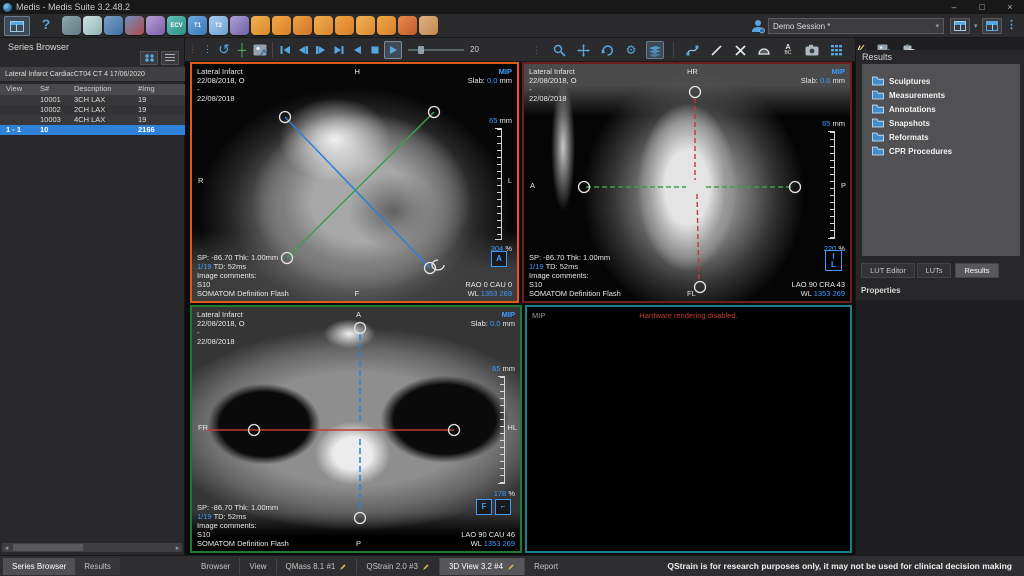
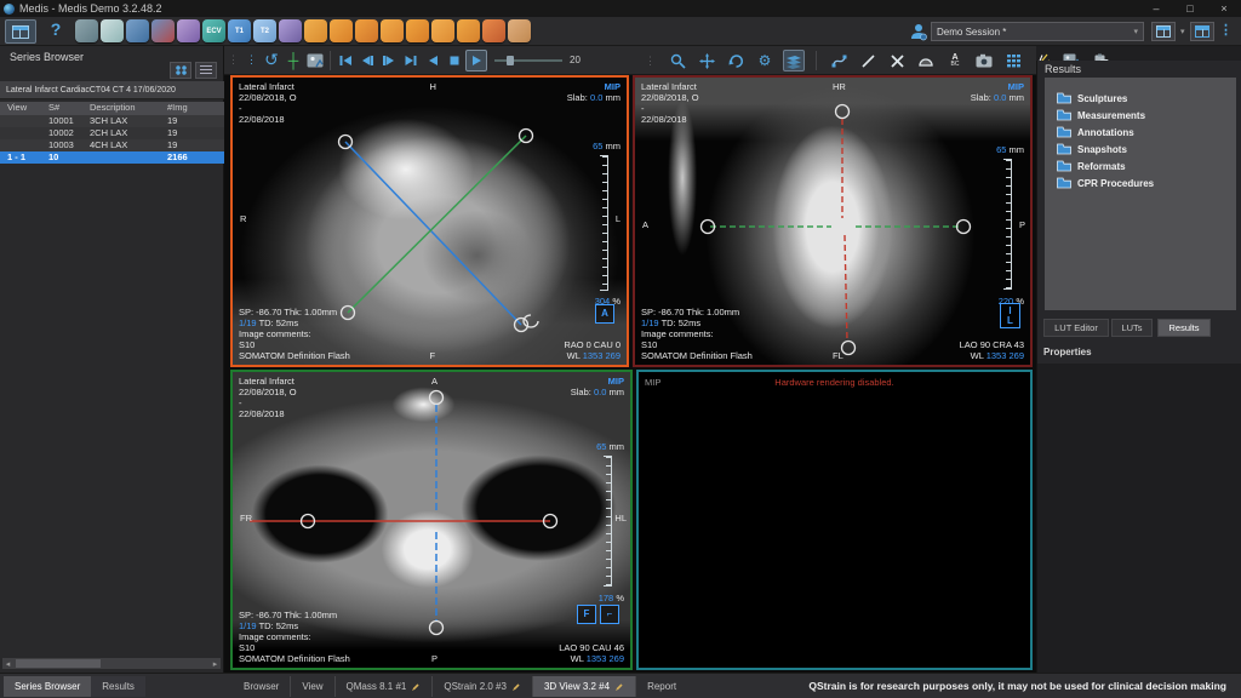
- Medis - Medis Suite 3.2.48.2
+ Medis - Medis Demo 3.2.48.2
  –
  □
  ×
  ?
  Demo Session *
  ⋮
  ⋮
  ⋮
  ↺
  ┼
  20
  ⋮
  ⚙
  Series Browser
  View
  S#
  Description
  #Img
  10001
  3CH LAX
  19
  10002
  2CH LAX
  19
  10003
  4CH LAX
  19
  1 - 1
  10
  2166
  Lateral Infarct
  22/08/2018, O
  -
  22/08/2018
  H
  MIP
  Slab: 0.0 mm
  R
  65 mm
  L
  304 %
  SP: -86.70 Thk: 1.00mm
  1/19 TD: 52ms
  Image comments:
  S10
  SOMATOM Definition Flash
  F
  A
  RAO 0 CAU 0
  WL 1353 269
  Lateral Infarct
  22/08/2018, O
  -
  22/08/2018
  HR
  MIP
  Slab: 0.0 mm
  A
  65 mm
  P
  220 %
  SP: -86.70 Thk: 1.00mm
  1/19 TD: 52ms
  Image comments:
  S10
  SOMATOM Definition Flash
  FL
  I
  L
  LAO 90 CRA 43
  WL 1353 269
  Lateral Infarct
  22/08/2018, O
  -
  22/08/2018
  A
  MIP
  Slab: 0.0 mm
  FR
  65 mm
  HL
  178 %
  SP: -86.70 Thk: 1.00mm
  1/19 TD: 52ms
  Image comments:
  S10
  SOMATOM Definition Flash
  P
  F
  ⌐
  LAO 90 CAU 46
  WL 1353 269
  MIP
  Hardware rendering disabled.
  Results
  Sculptures
  Measurements
  Annotations
  Snapshots
  Reformats
  CPR Procedures
  LUT Editor
  LUTs
  Results
  Properties
  Series Browser
  Results
  Browser
  View
  QMass 8.1 #1
  QStrain 2.0 #3
  3D View 3.2 #4
  Report
  QStrain is for research purposes only, it may not be used for clinical decision making
